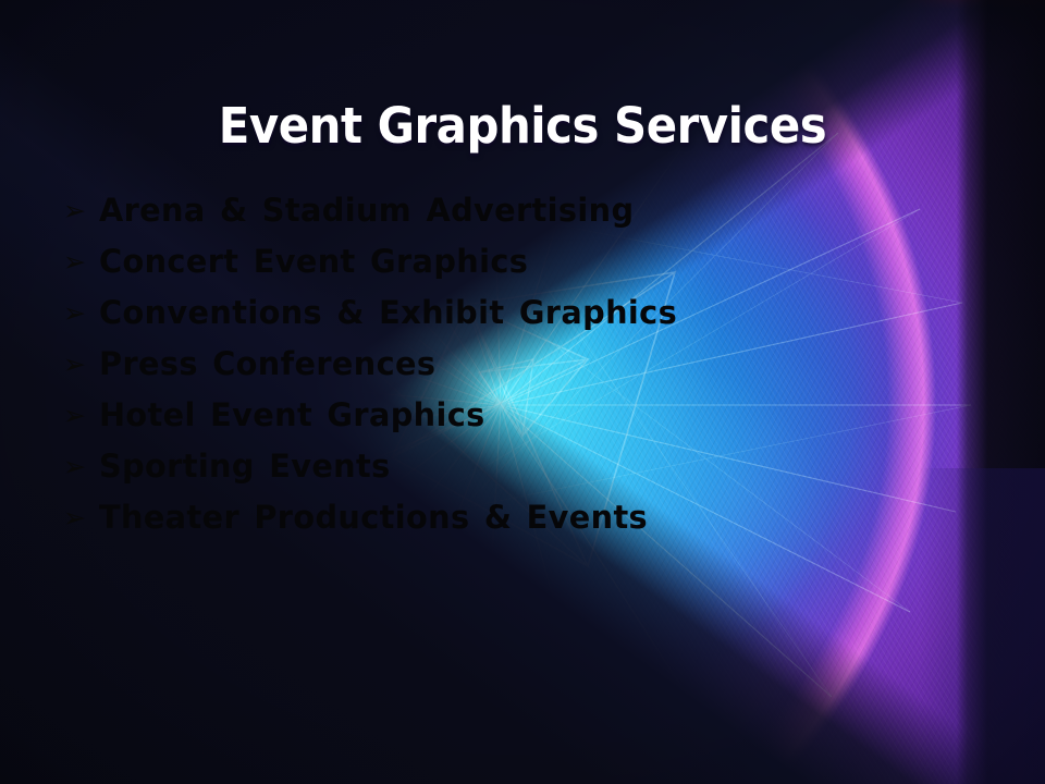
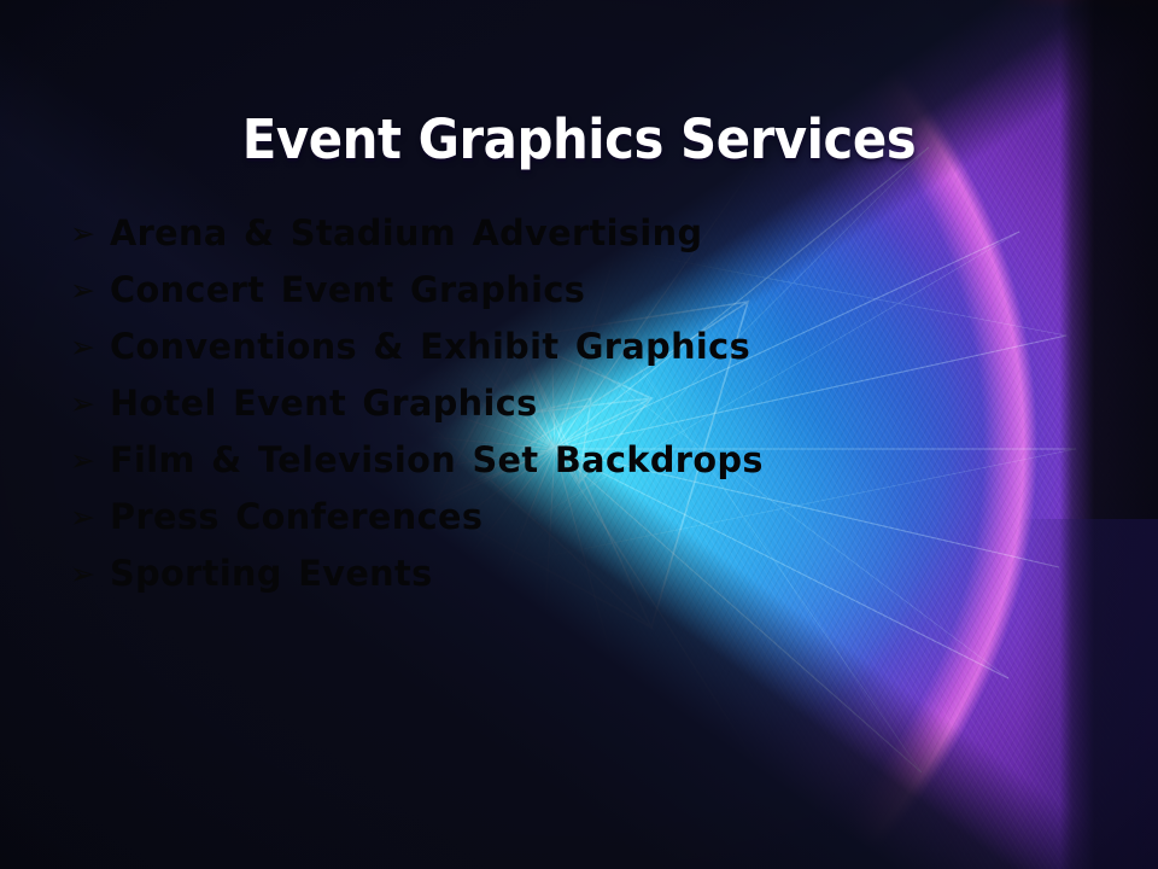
  Event Graphics Services
  ➢
  Arena & Stadium Advertising
  ➢
  Concert Event Graphics
  Conventions & Exhibit Graphics
- Press Conferences
+ Hotel Event Graphics
+ Film & Television Set Backdrops
- Hotel Event Graphics
+ Press Conferences
  Sporting Events
- Theater Productions & Events
